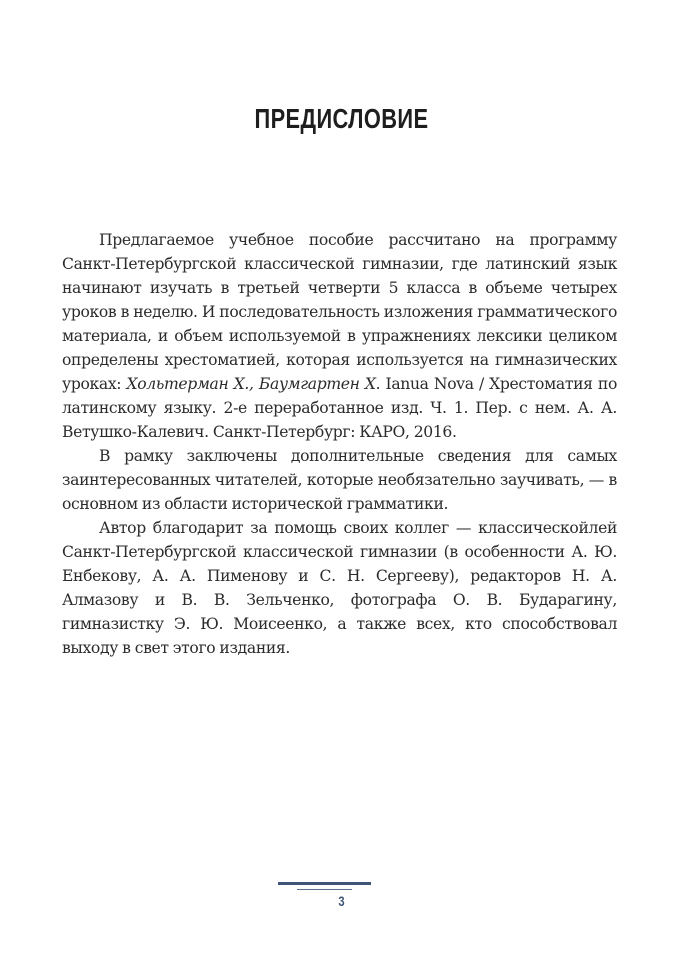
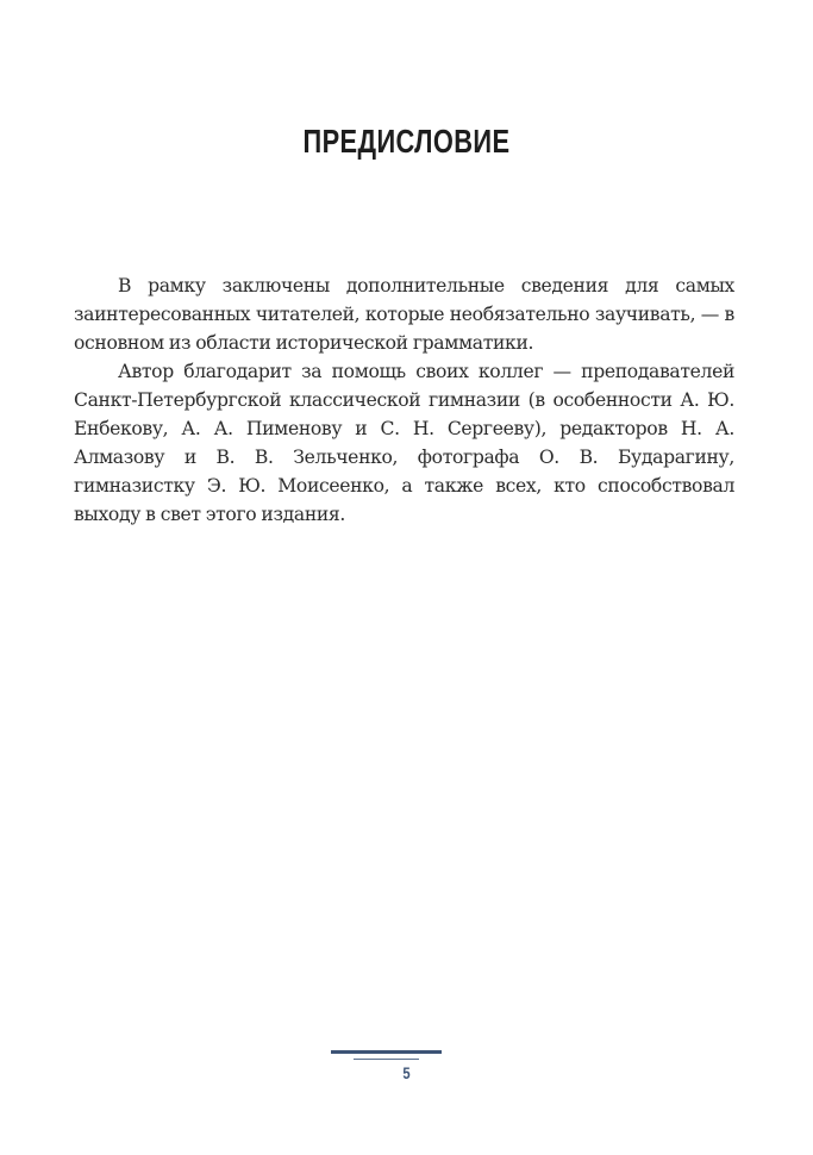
  ПРЕДИСЛОВИЕ
- Предлагаемое учебное пособие рассчитано на программу Санкт-Петербургской классической гимназии, где латинский язык начинают изучать в третьей четверти 5 класса в объеме четырех уроков в неделю. И последовательность изложения грамматического материала, и объем используемой в упраж­нениях лексики целиком определены хрестоматией, которая используется на гимназических уроках: Хольтерман Х., Баум­гартен Х. Ianua Nova / Хрестоматия по латинскому языку. 2-е переработанное изд. Ч. 1. Пер. с нем. А. А. Ветушко-Калевич. Санкт-Петербург: КАРО, 2016.
  В рамку заключены дополнительные сведения для самых заинтересованных читателей, которые необязательно заучи­вать, — в основном из области исторической грамматики.
- Автор благодарит за помощь своих коллег — классической­лей Санкт-Петербургской классической гимназии (в особенно­сти А. Ю. Енбекову, А. А. Пименову и С. Н. Сергееву), редакторов Н. А. Алмазову и В. В. Зельченко, фотографа О. В. Бударагину, гимназистку Э. Ю. Моисеенко, а также всех, кто способствовал выходу в свет этого издания.
+ Автор благодарит за помощь своих коллег — преподавате­лей Санкт-Петербургской классической гимназии (в особенно­сти А. Ю. Енбекову, А. А. Пименову и С. Н. Сергееву), редакторов Н. А. Алмазову и В. В. Зельченко, фотографа О. В. Бударагину, гимназистку Э. Ю. Моисеенко, а также всех, кто способствовал выходу в свет этого издания.
- 3
+ 5
